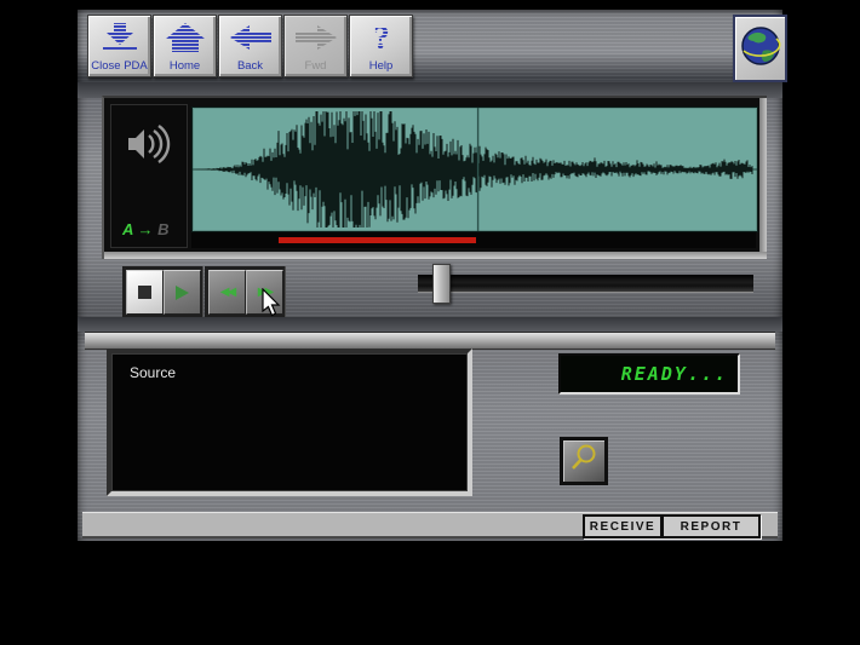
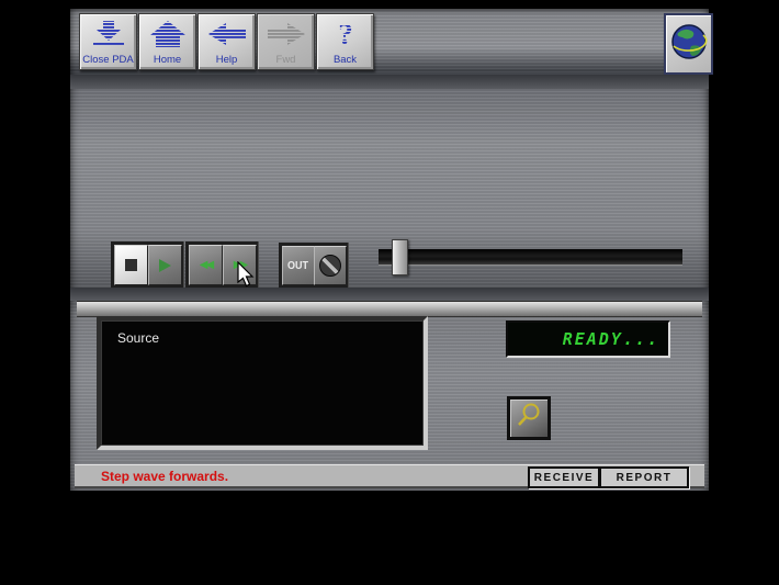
  Close PDA
  Home
- Back
+ Help
  Fwd
  ?
- Help
+ Back
- A → B
  ◀◀
  ▶▶
+ OUT
  Source
  READY...
+ Step wave forwards.
  RECEIVE
  REPORT
